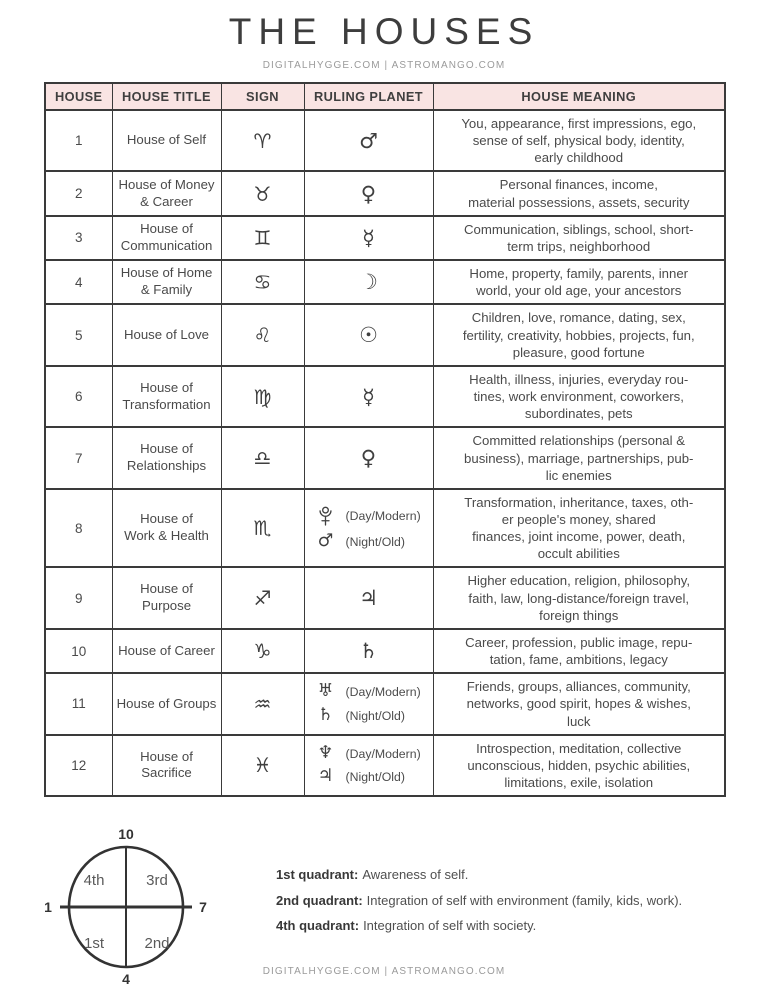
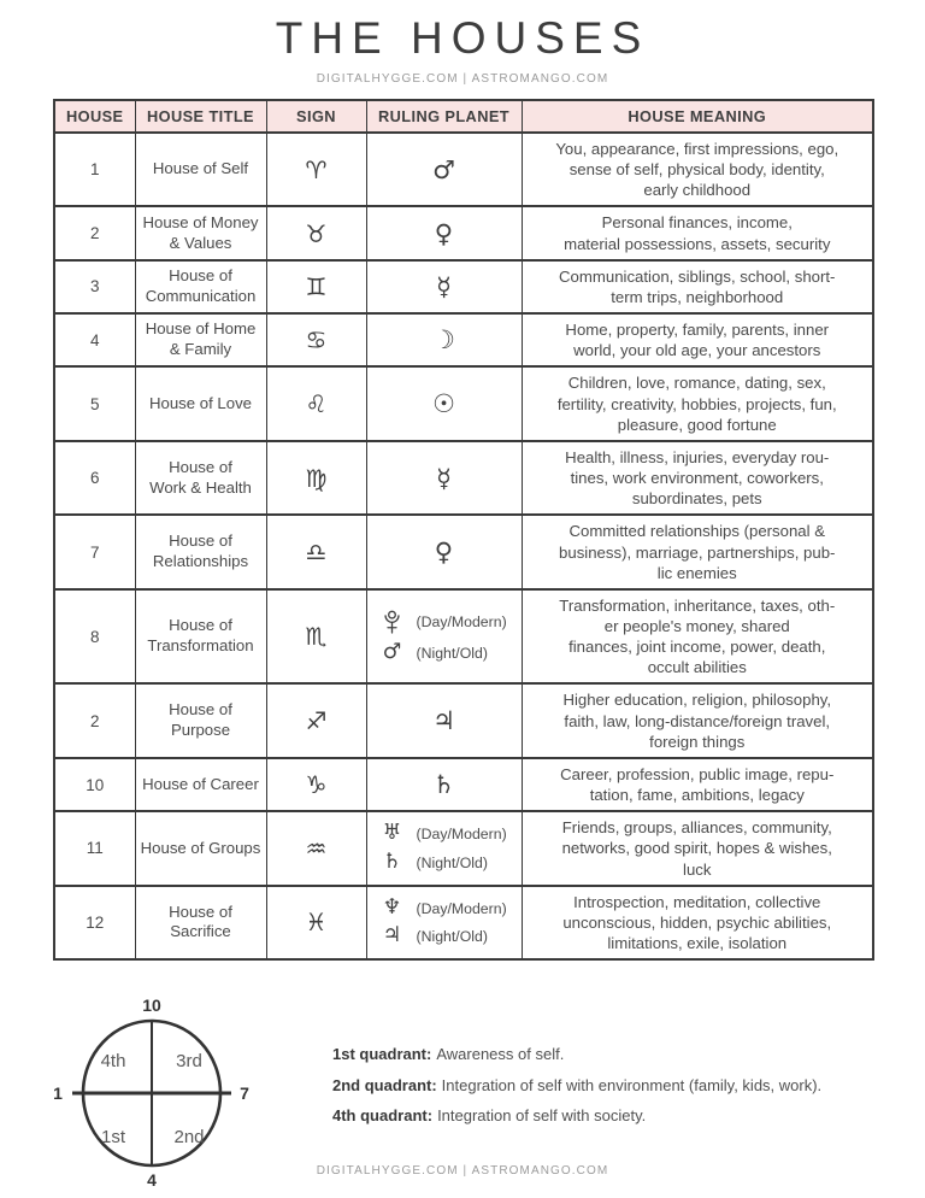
  THE HOUSES
  DIGITALHYGGE.COM | ASTROMANGO.COM
  HOUSE	HOUSE TITLE	SIGN	RULING PLANET	HOUSE MEANING
  1	House of Self	♈	♂	You, appearance, first impressions, ego, sense of self, physical body, identity, early childhood
- 2	House of Money & Career	♉	♀	Personal finances, income, material possessions, assets, security
+ 2	House of Money & Values	♉	♀	Personal finances, income, material possessions, assets, security
  3	House of Communication	♊	☿	Communication, siblings, school, short- term trips, neighborhood
  4	House of Home & Family	♋	☽	Home, property, family, parents, inner world, your old age, your ancestors
  5	House of Love	♌	☉	Children, love, romance, dating, sex, fertility, creativity, hobbies, projects, fun, pleasure, good fortune
- 6	House of Transformation	♍	☿	Health, illness, injuries, everyday rou- tines, work environment, coworkers, subordinates, pets
+ 6	House of Work & Health	♍	☿	Health, illness, injuries, everyday rou- tines, work environment, coworkers, subordinates, pets
  7	House of Relationships	♎	♀	Committed relationships (personal & business), marriage, partnerships, pub- lic enemies
- 8	House of Work & Health	♏	(Day/Modern)♂ (Night/Old)	Transformation, inheritance, taxes, oth- er people's money, shared finances, joint income, power, death, occult abilities
+ 8	House of Transformation	♏	(Day/Modern)♂ (Night/Old)	Transformation, inheritance, taxes, oth- er people's money, shared finances, joint income, power, death, occult abilities
- 9	House of Purpose	♐	♃	Higher education, religion, philosophy, faith, law, long-distance/foreign travel, foreign things
+ 2	House of Purpose	♐	♃	Higher education, religion, philosophy, faith, law, long-distance/foreign travel, foreign things
  10	House of Career	♑	♄	Career, profession, public image, repu- tation, fame, ambitions, legacy
  11	House of Groups	♒	♅ (Day/Modern)♄ (Night/Old)	Friends, groups, alliances, community, networks, good spirit, hopes & wishes, luck
  12	House of Sacrifice	♓	♆ (Day/Modern)♃ (Night/Old)	Introspection, meditation, collective unconscious, hidden, psychic abilities, limitations, exile, isolation
  10
  4
  1
  7
  4th
  3rd
  1st
  2nd
  1st quadrant: Awareness of self.
  2nd quadrant: Integration of self with environment (family, kids, work).
  4th quadrant: Integration of self with society.
  DIGITALHYGGE.COM | ASTROMANGO.COM
